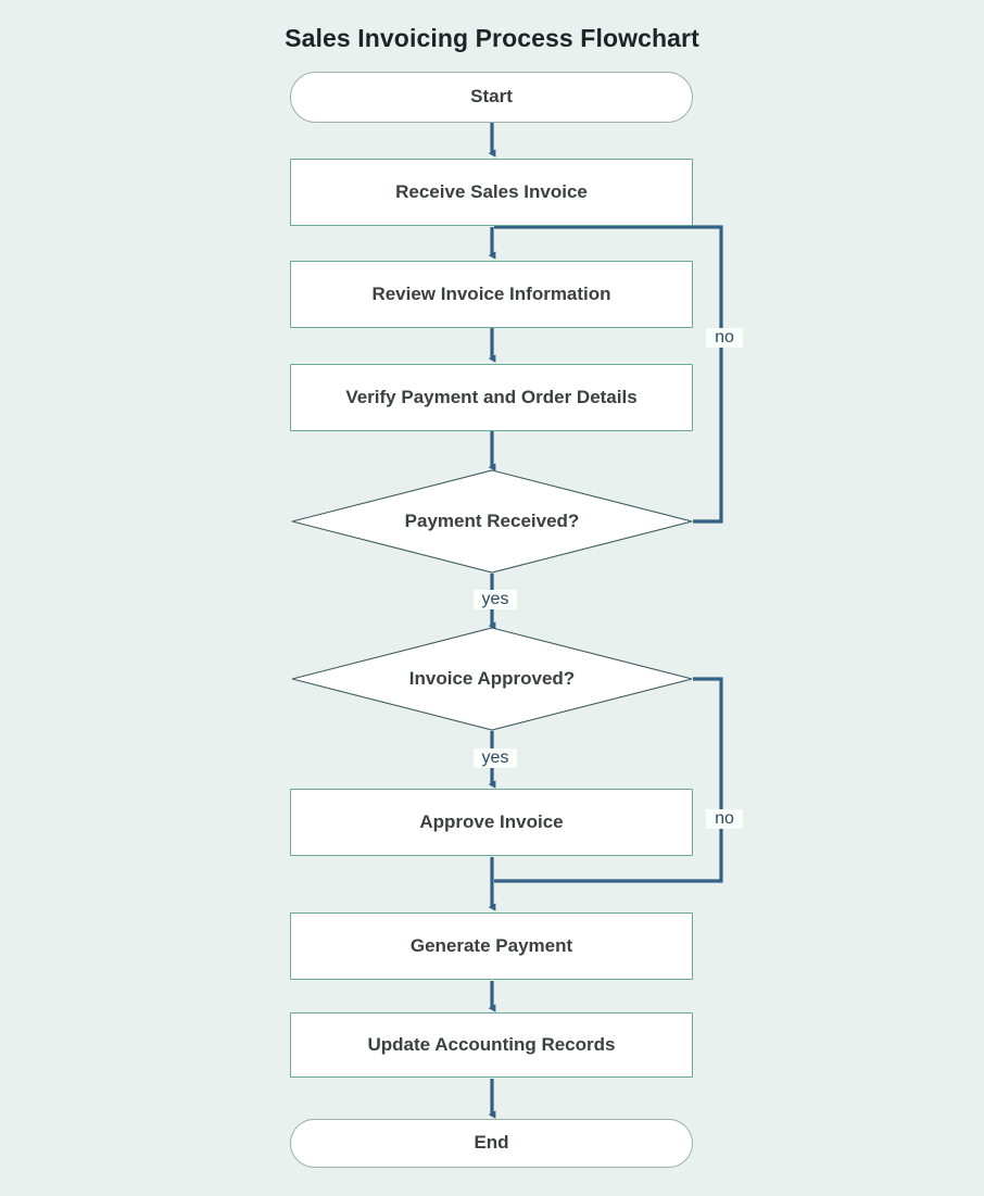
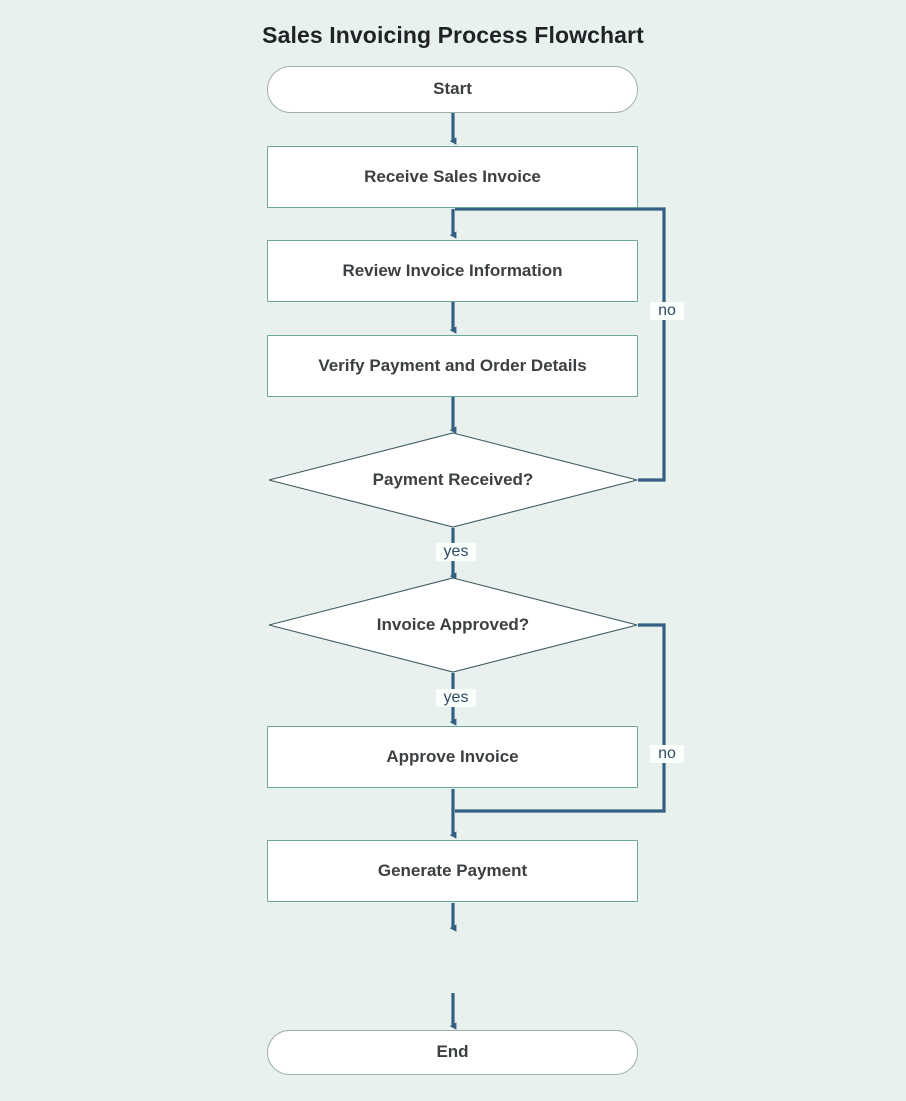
  Sales Invoicing Process Flowchart
  Start
  Receive Sales Invoice
  Review Invoice Information
  Verify Payment and Order Details
  Payment Received?
  Invoice Approved?
  Approve Invoice
  Generate Payment
- Update Accounting Records
  End
  no
  yes
  yes
  no
